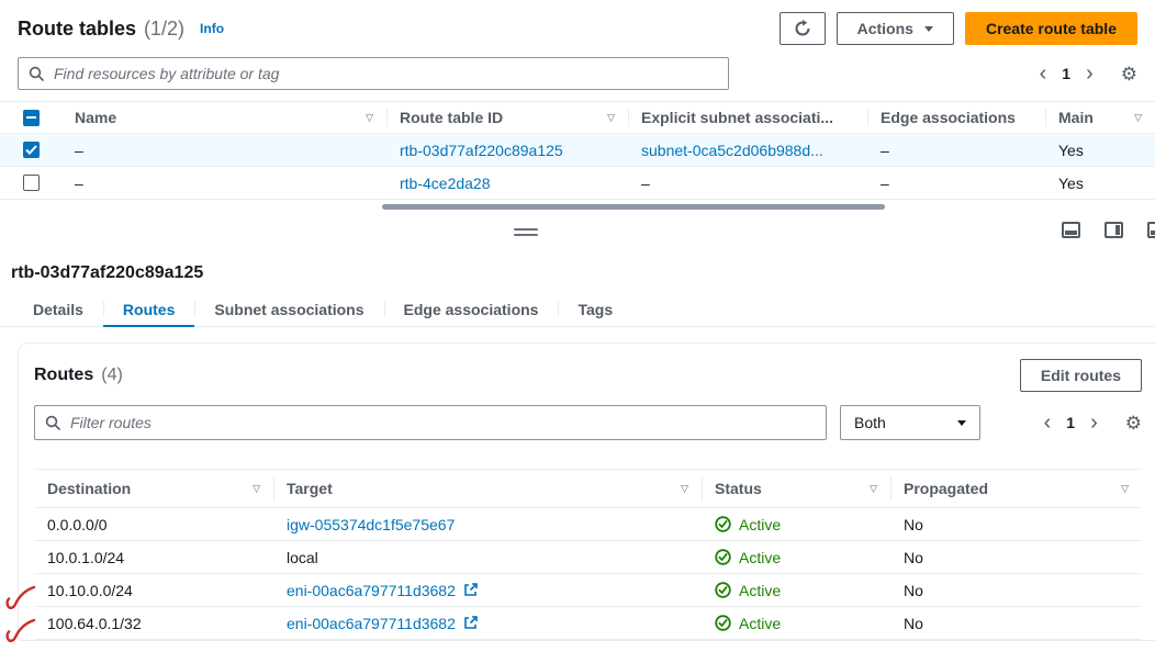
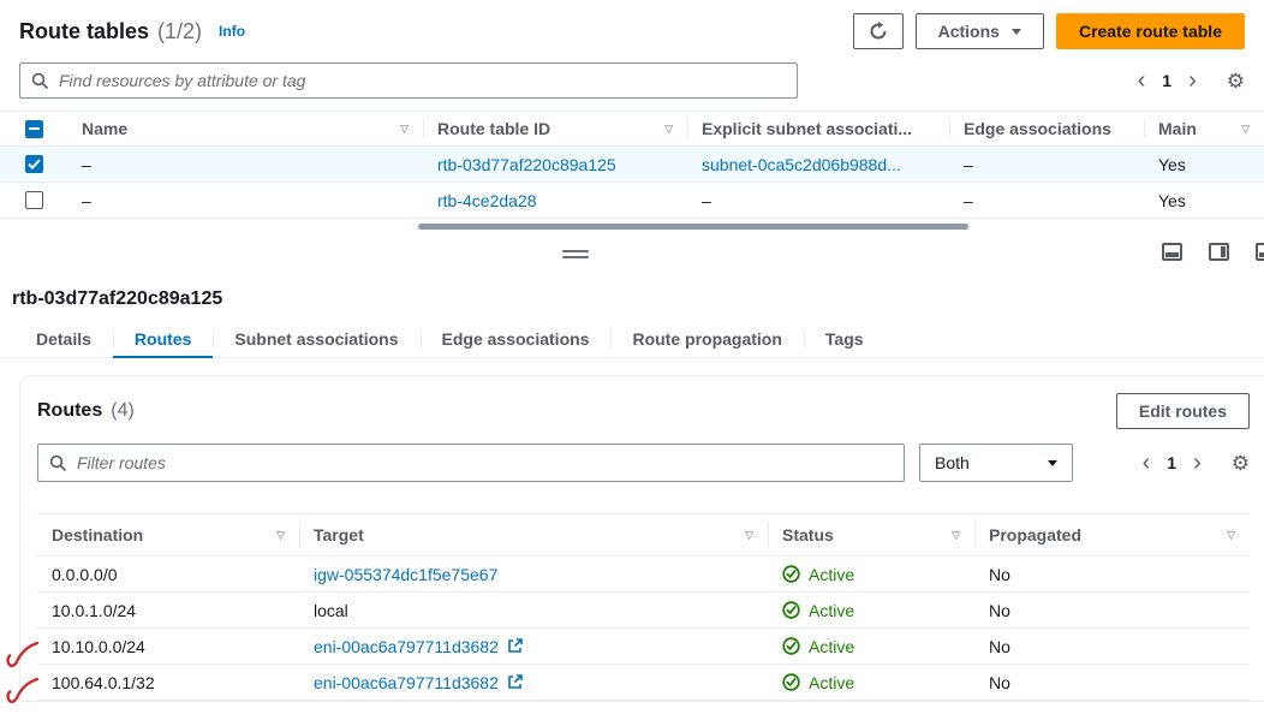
  Route tables
  (1/2)
  Info
  Actions
  Create route table
  Find resources by attribute or tag
  ‹
  1
  ›
  ⚙
  Name
  ▽
  Route table ID
  ▽
  Explicit subnet associati...
  Edge associations
  Main
  ▽
  –
  rtb-03d77af220c89a125
  subnet-0ca5c2d06b988d...
  –
  Yes
  –
  rtb-4ce2da28
  –
  –
  Yes
  rtb-03d77af220c89a125
  Details
  Routes
  Subnet associations
  Edge associations
+ Route propagation
  Tags
  Routes
  (4)
  Edit routes
  Filter routes
  Both
  ‹
  1
  ›
  ⚙
  Destination
  ▽
  Target
  ▽
  Status
  ▽
  Propagated
  ▽
  0.0.0.0/0
  igw-055374dc1f5e75e67
  Active
  No
  10.0.1.0/24
  local
  Active
  No
  10.10.0.0/24
  eni-00ac6a797711d3682
  Active
  No
  100.64.0.1/32
  eni-00ac6a797711d3682
  Active
  No
